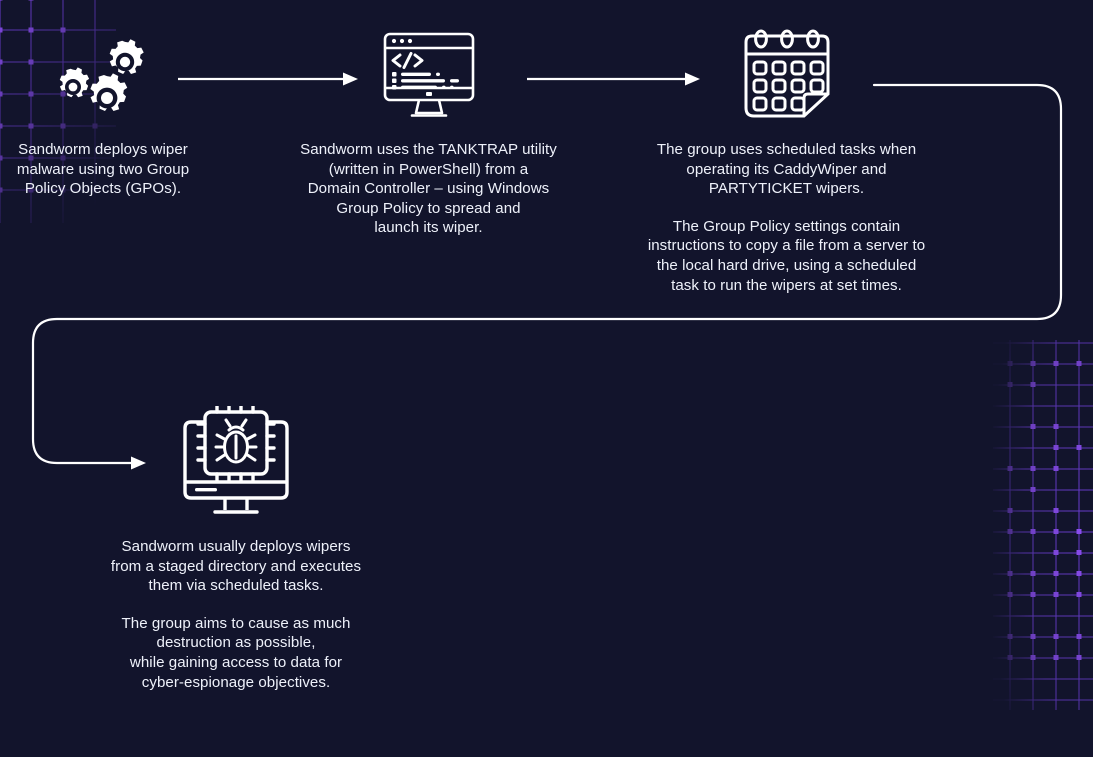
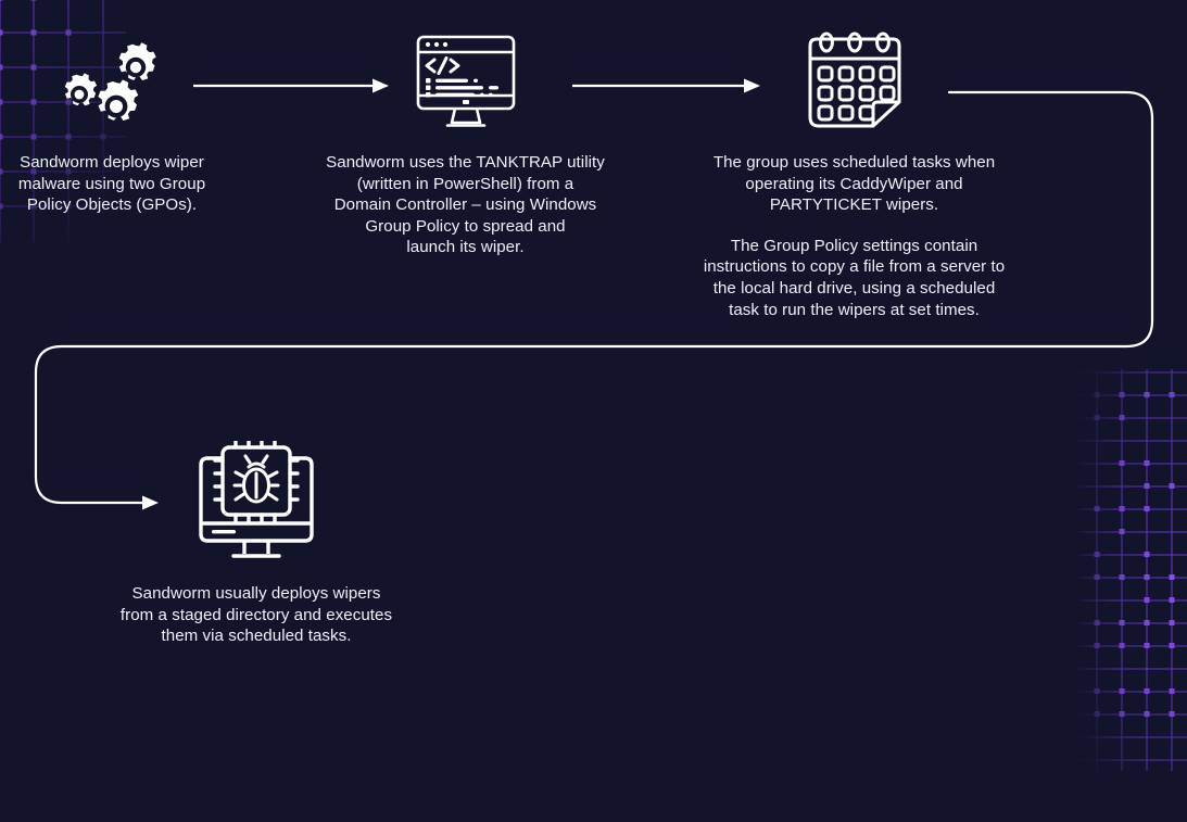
  Sandworm deploys wiper
  malware using two Group
  Policy Objects (GPOs).
  Sandworm uses the TANKTRAP utility
  (written in PowerShell) from a
  Domain Controller – using Windows
  Group Policy to spread and
  launch its wiper.
  The group uses scheduled tasks when
  operating its CaddyWiper and
  PARTYTICKET wipers.
  The Group Policy settings contain
  instructions to copy a file from a server to
  the local hard drive, using a scheduled
  task to run the wipers at set times.
  Sandworm usually deploys wipers
  from a staged directory and executes
  them via scheduled tasks.
- The group aims to cause as much
- destruction as possible,
- while gaining access to data for
- cyber-espionage objectives.
